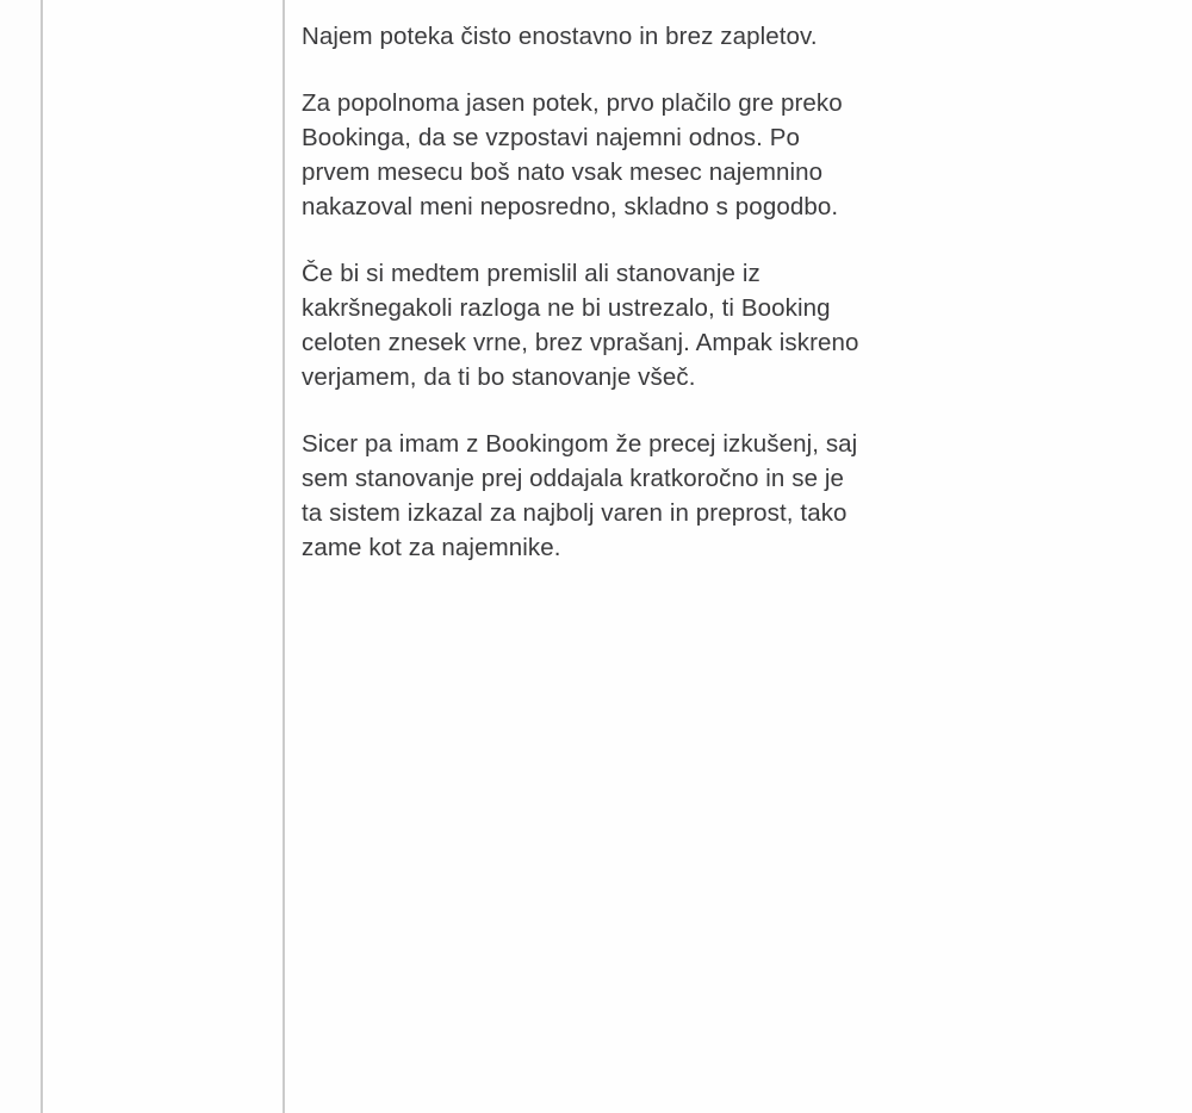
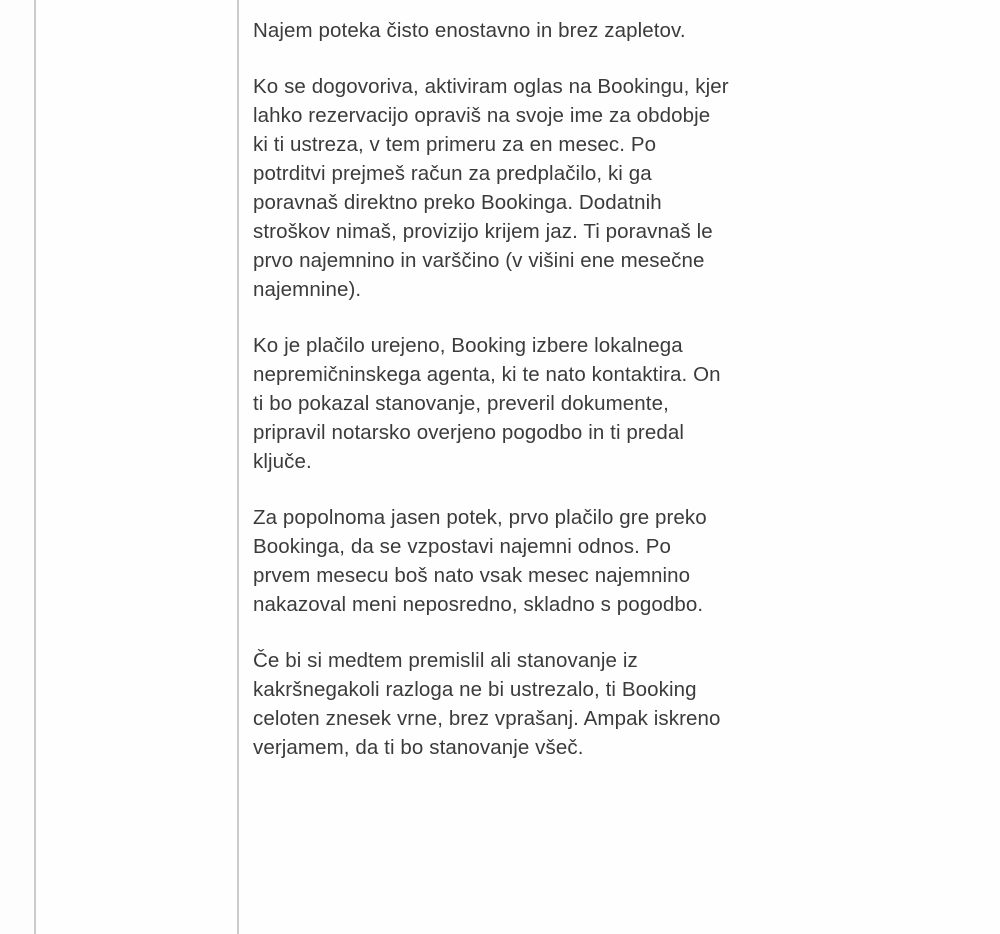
  Najem poteka čisto enostavno in brez zapletov.
+ Ko se dogovoriva, aktiviram oglas na Bookingu, kjer
+ lahko rezervacijo opraviš na svoje ime za obdobje
+ ki ti ustreza, v tem primeru za en mesec. Po
+ potrditvi prejmeš račun za predplačilo, ki ga
+ poravnaš direktno preko Bookinga. Dodatnih
+ stroškov nimaš, provizijo krijem jaz. Ti poravnaš le
+ prvo najemnino in varščino (v višini ene mesečne
+ najemnine).
+ Ko je plačilo urejeno, Booking izbere lokalnega
+ nepremičninskega agenta, ki te nato kontaktira. On
+ ti bo pokazal stanovanje, preveril dokumente,
+ pripravil notarsko overjeno pogodbo in ti predal
+ ključe.
  Za popolnoma jasen potek, prvo plačilo gre preko
  Bookinga, da se vzpostavi najemni odnos. Po
  prvem mesecu boš nato vsak mesec najemnino
  nakazoval meni neposredno, skladno s pogodbo.
  Če bi si medtem premislil ali stanovanje iz
  kakršnegakoli razloga ne bi ustrezalo, ti Booking
  celoten znesek vrne, brez vprašanj. Ampak iskreno
  verjamem, da ti bo stanovanje všeč.
- Sicer pa imam z Bookingom že precej izkušenj, saj
- sem stanovanje prej oddajala kratkoročno in se je
- ta sistem izkazal za najbolj varen in preprost, tako
- zame kot za najemnike.
